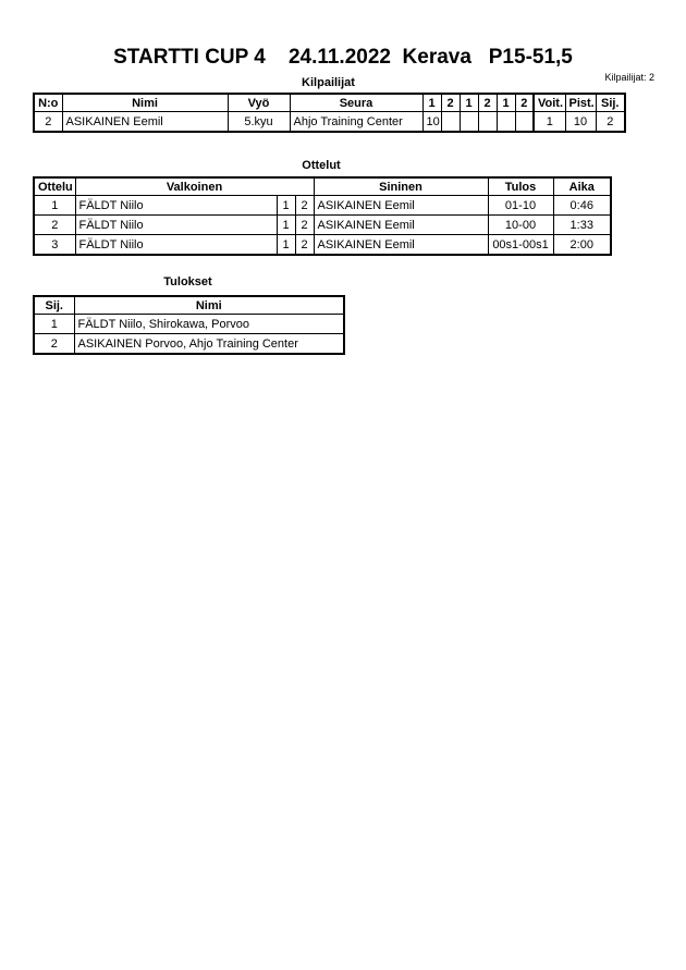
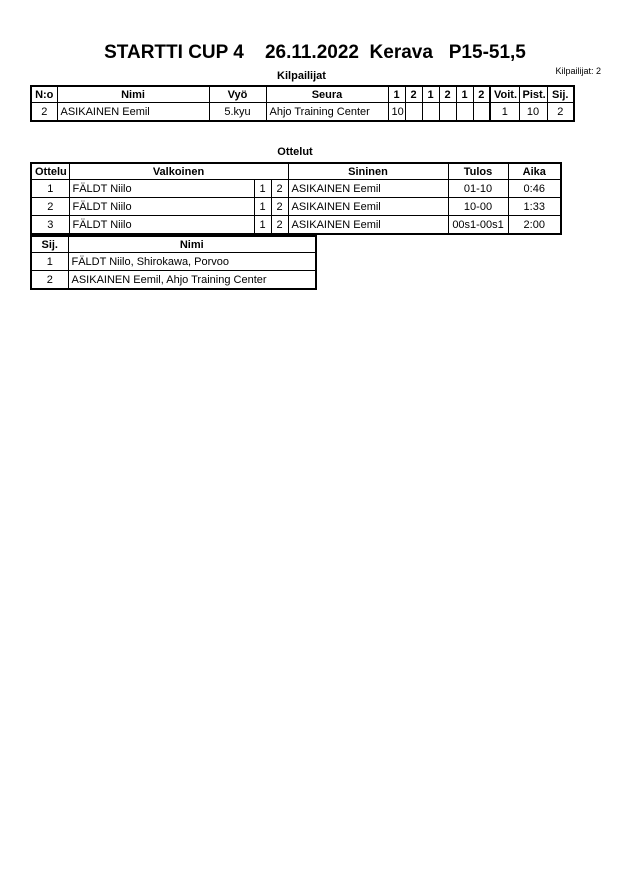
- STARTTI CUP 4 24.11.2022 Kerava P15-51,5
+ STARTTI CUP 4 26.11.2022 Kerava P15-51,5
  Kilpailijat: 2
  Kilpailijat
  N:o	Nimi	Vyö	Seura	1	2	1	2	1	2	Voit.	Pist.	Sij.
  2	ASIKAINEN Eemil	5.kyu	Ahjo Training Center	10						1	10	2
  Ottelut
  Ottelu	Valkoinen	Sininen	Tulos	Aika
  1	FÄLDT Niilo	1	2	ASIKAINEN Eemil	01-10	0:46
  2	FÄLDT Niilo	1	2	ASIKAINEN Eemil	10-00	1:33
  3	FÄLDT Niilo	1	2	ASIKAINEN Eemil	00s1-00s1	2:00
- Tulokset
  Sij.	Nimi
  1	FÄLDT Niilo, Shirokawa, Porvoo
- 2	ASIKAINEN Porvoo, Ahjo Training Center
+ 2	ASIKAINEN Eemil, Ahjo Training Center
